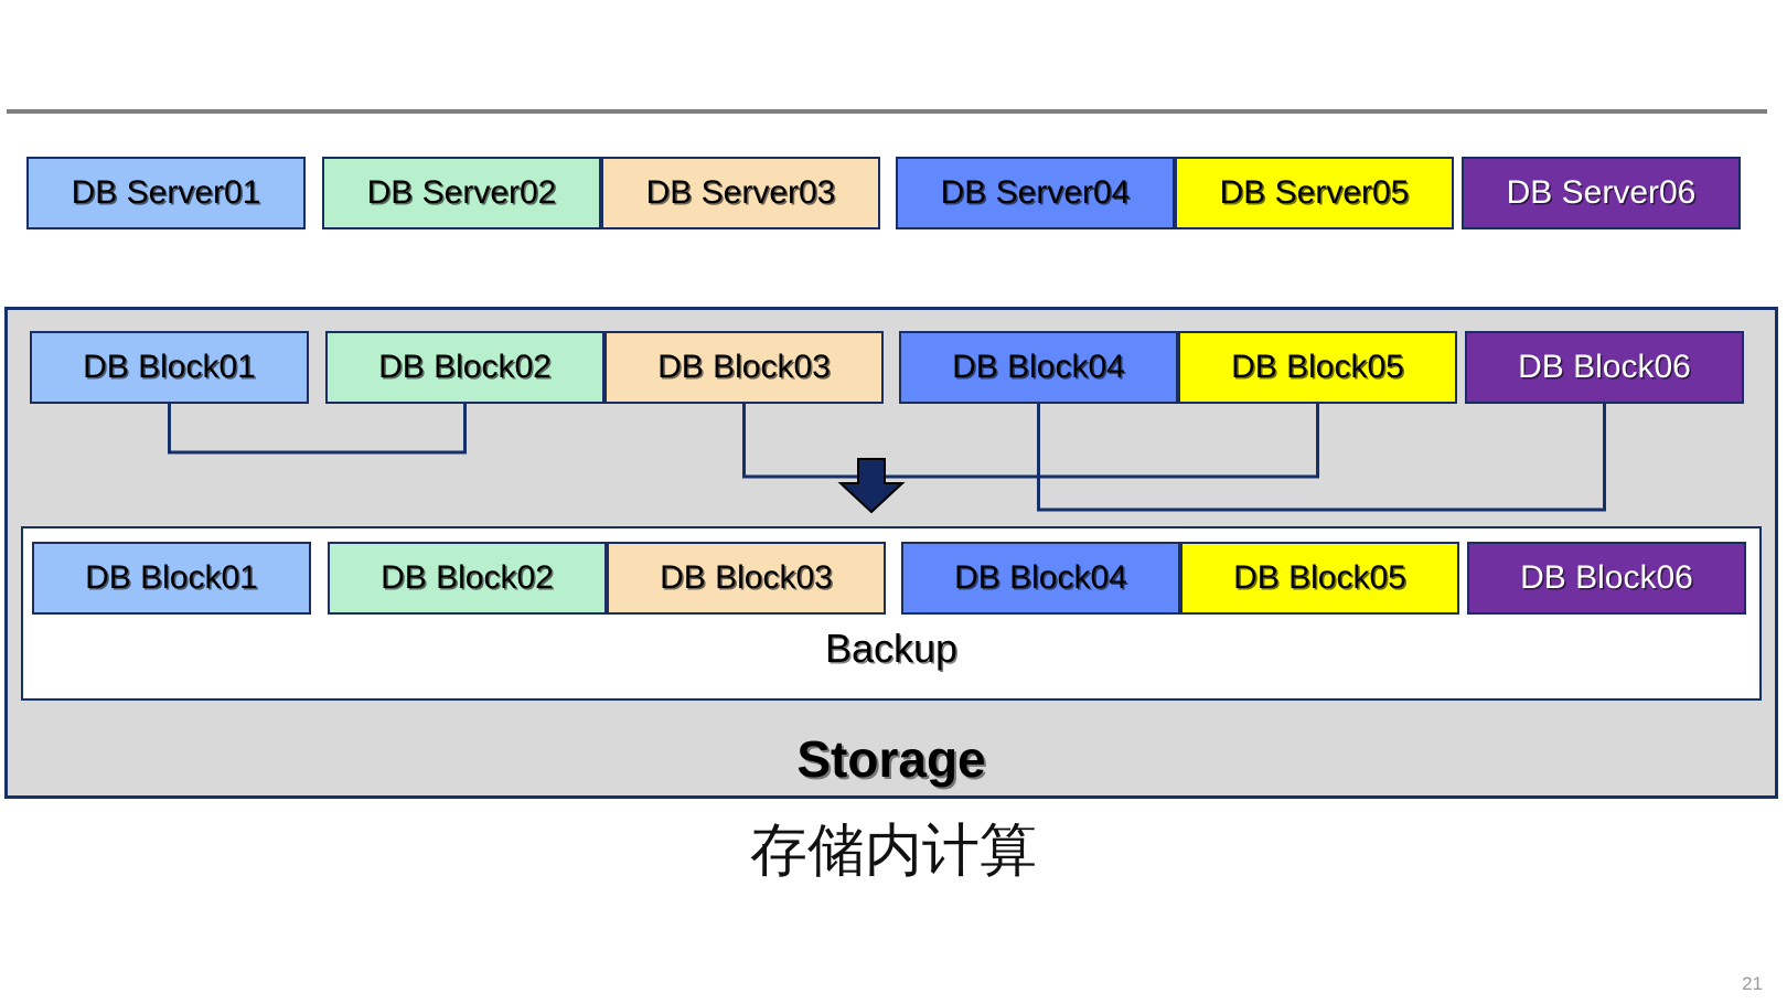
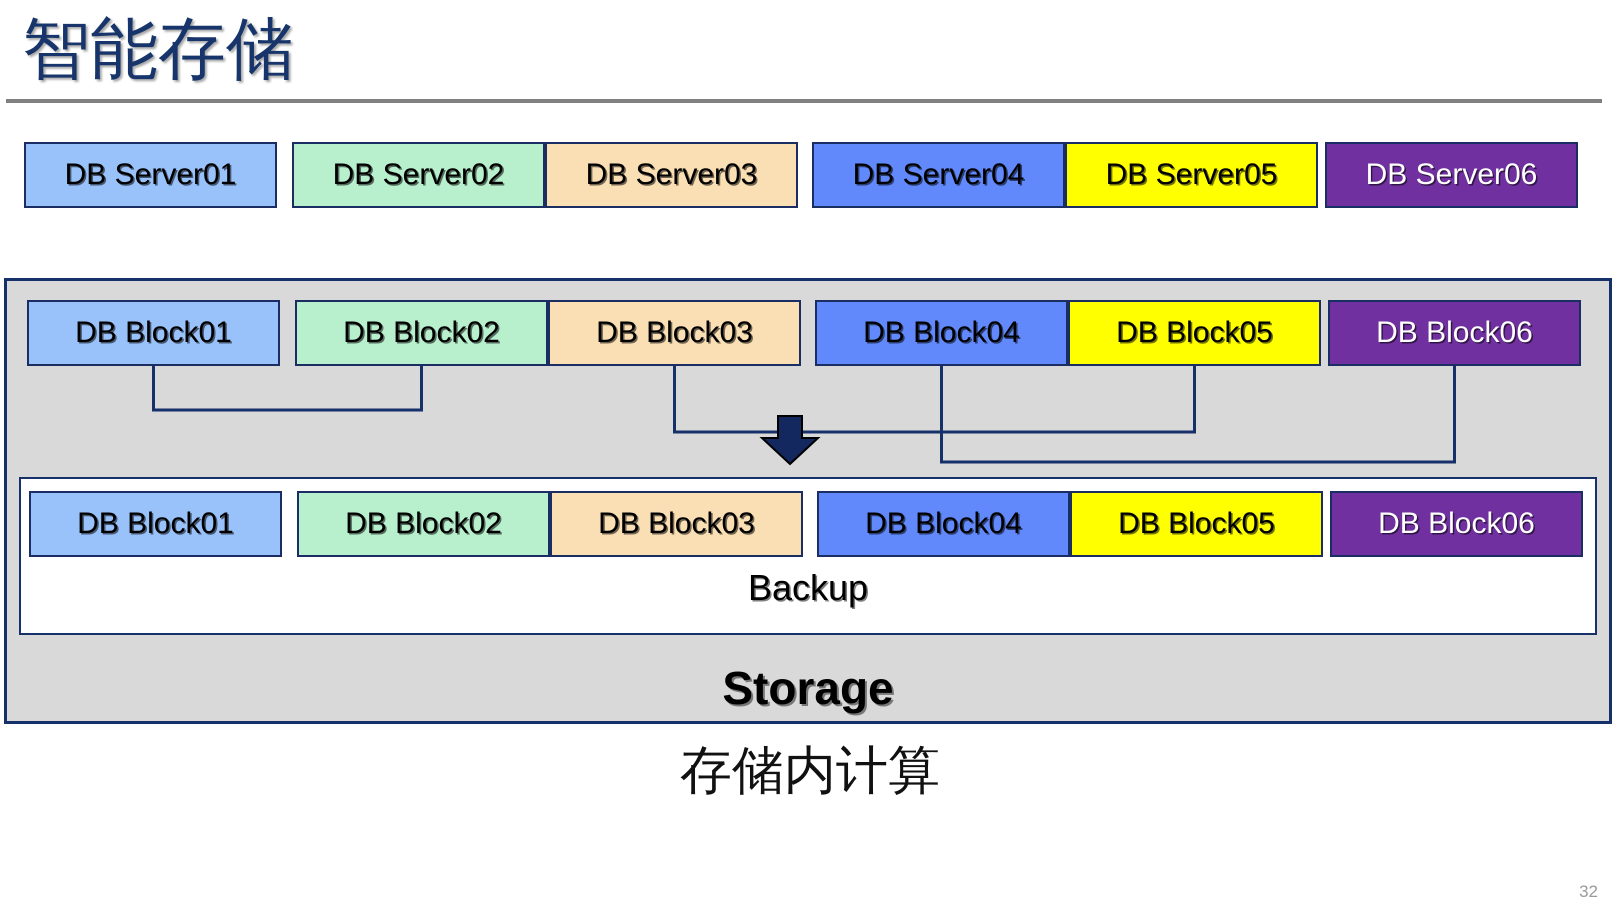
+ 智能存储
  DB Server01
  DB Server02
  DB Server03
  DB Server04
  DB Server05
  DB Server06
  DB Block01
  DB Block02
  DB Block03
  DB Block04
  DB Block05
  DB Block06
  DB Block01
  DB Block02
  DB Block03
  DB Block04
  DB Block05
  DB Block06
  Backup
  Storage
  存储内计算
- 21
+ 32
